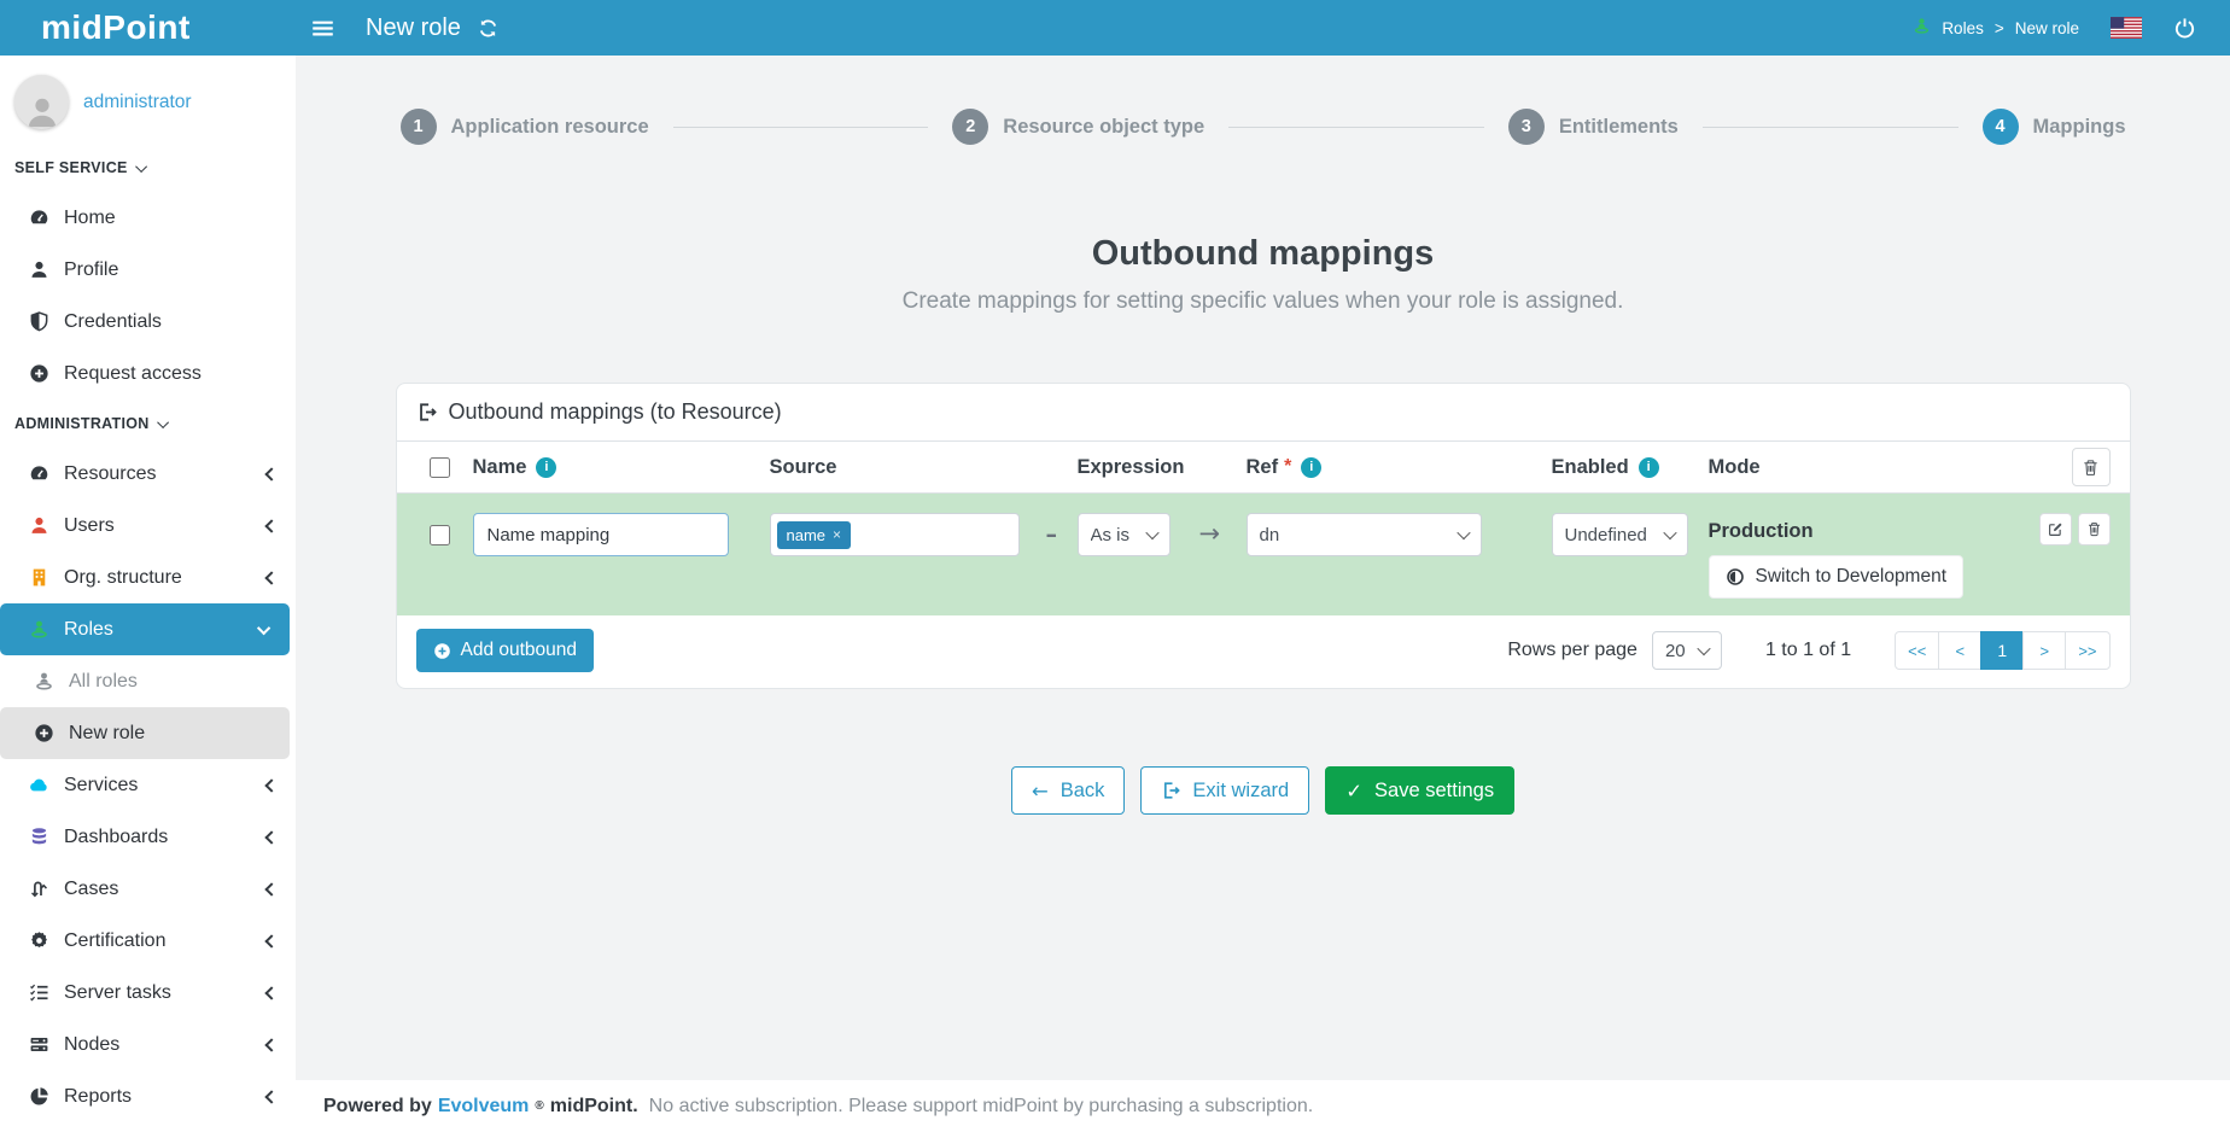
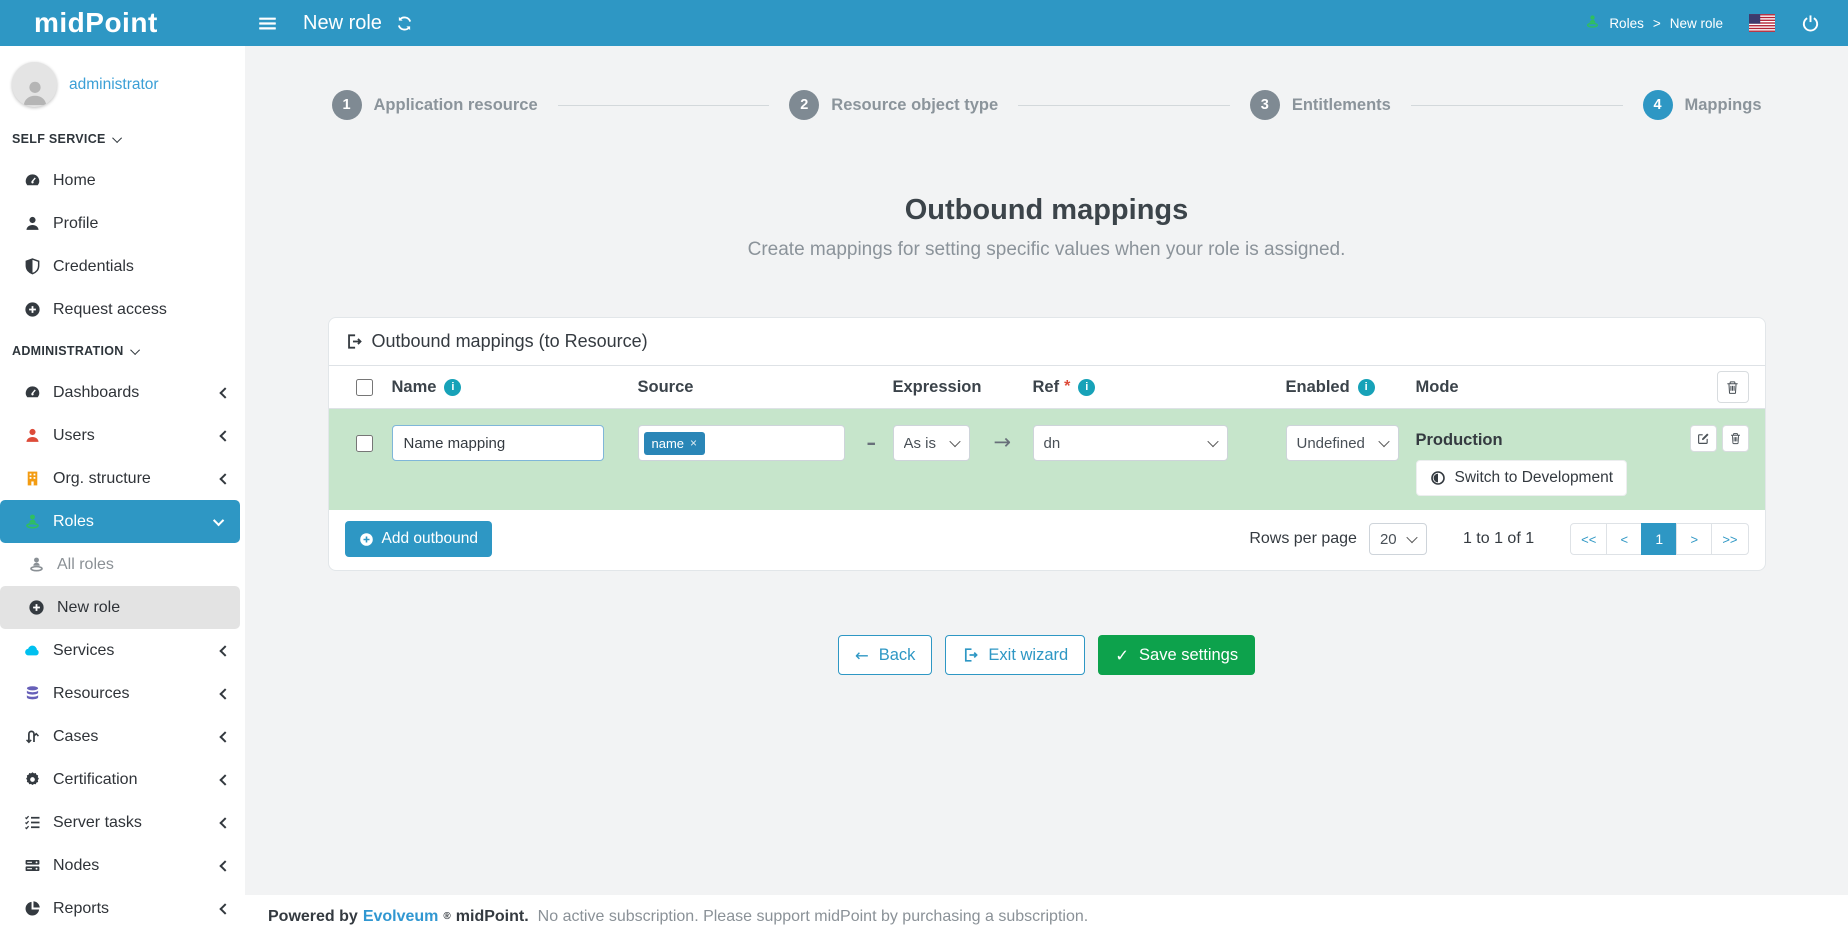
  midPoint
  New role
  Roles
  >
  New role
  administrator
  SELF SERVICE
  Home
  Profile
  Credentials
  Request access
  ADMINISTRATION
- Resources
+ Dashboards
  Users
  Org. structure
  Roles
  All roles
  New role
  Services
- Dashboards
+ Resources
  Cases
  Certification
  Server tasks
  Nodes
  Reports
  1
  Application resource
  2
  Resource object type
  3
  Entitlements
  4
  Mappings
  Outbound mappings
  Create mappings for setting specific values when your role is assigned.
  Outbound mappings (to Resource)
  Name
  Source
  Expression
  Ref
  *
  Enabled
  Mode
  Name mapping
  name
  ×
  –
  As is
  →
  dn
  Undefined
  Production
  Switch to Development
  Add outbound
  Rows per page
  20
  1 to 1 of 1
  <<
  <
  1
  >
  >>
  ←
  Back
  Exit wizard
  ✓
  Save settings
  Powered by
  Evolveum
  ®
  midPoint.
  No active subscription. Please support midPoint by purchasing a subscription.
